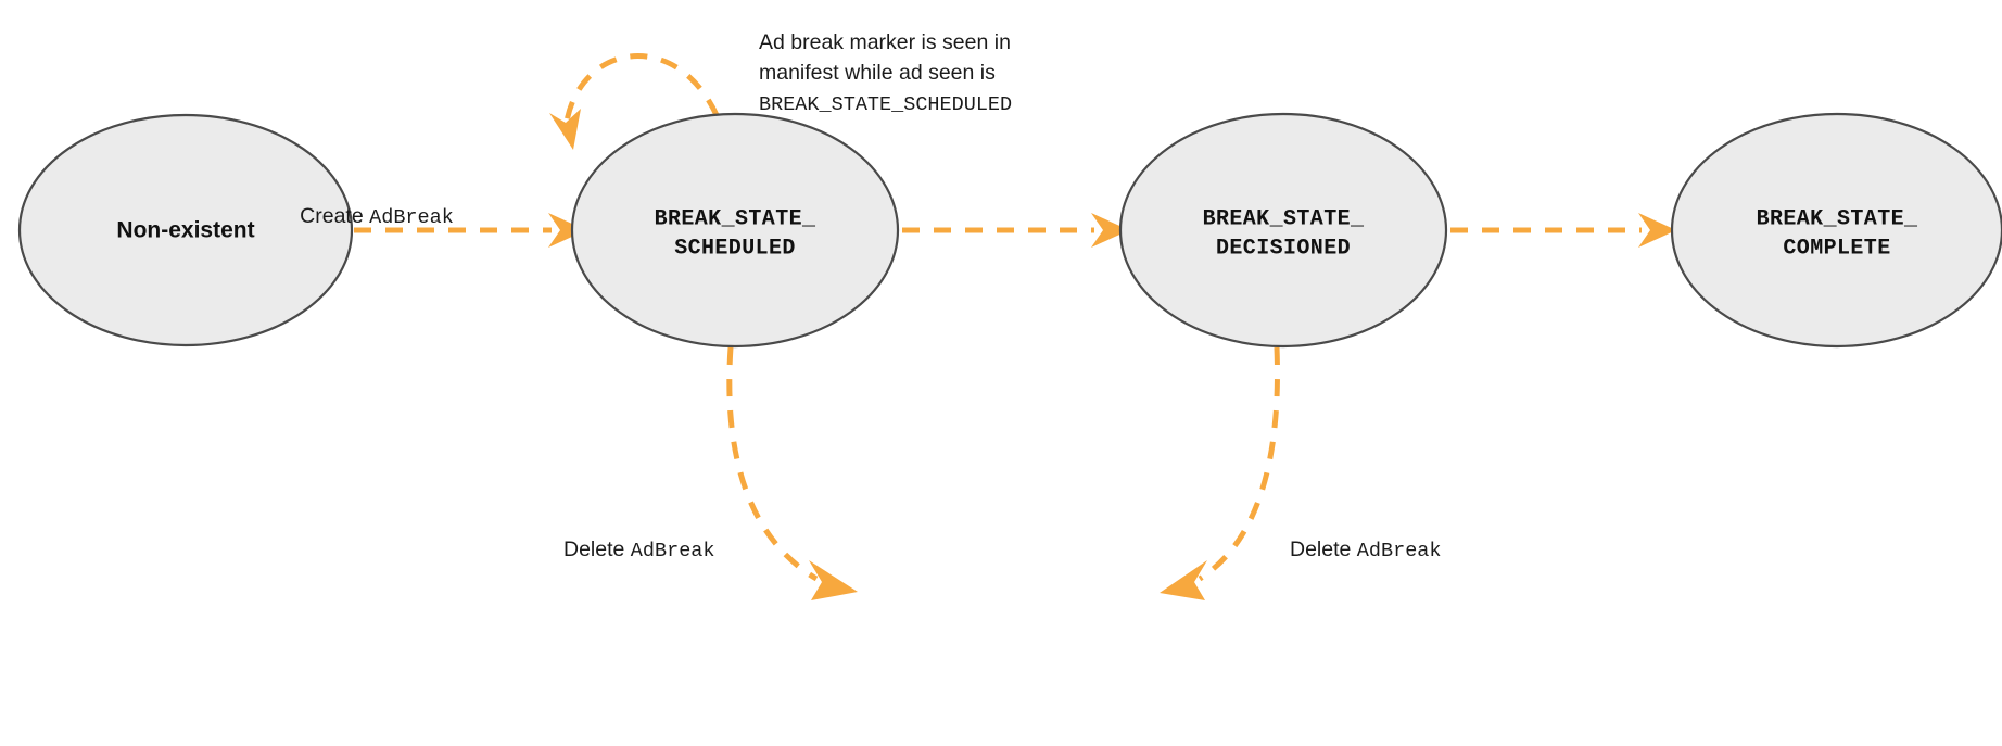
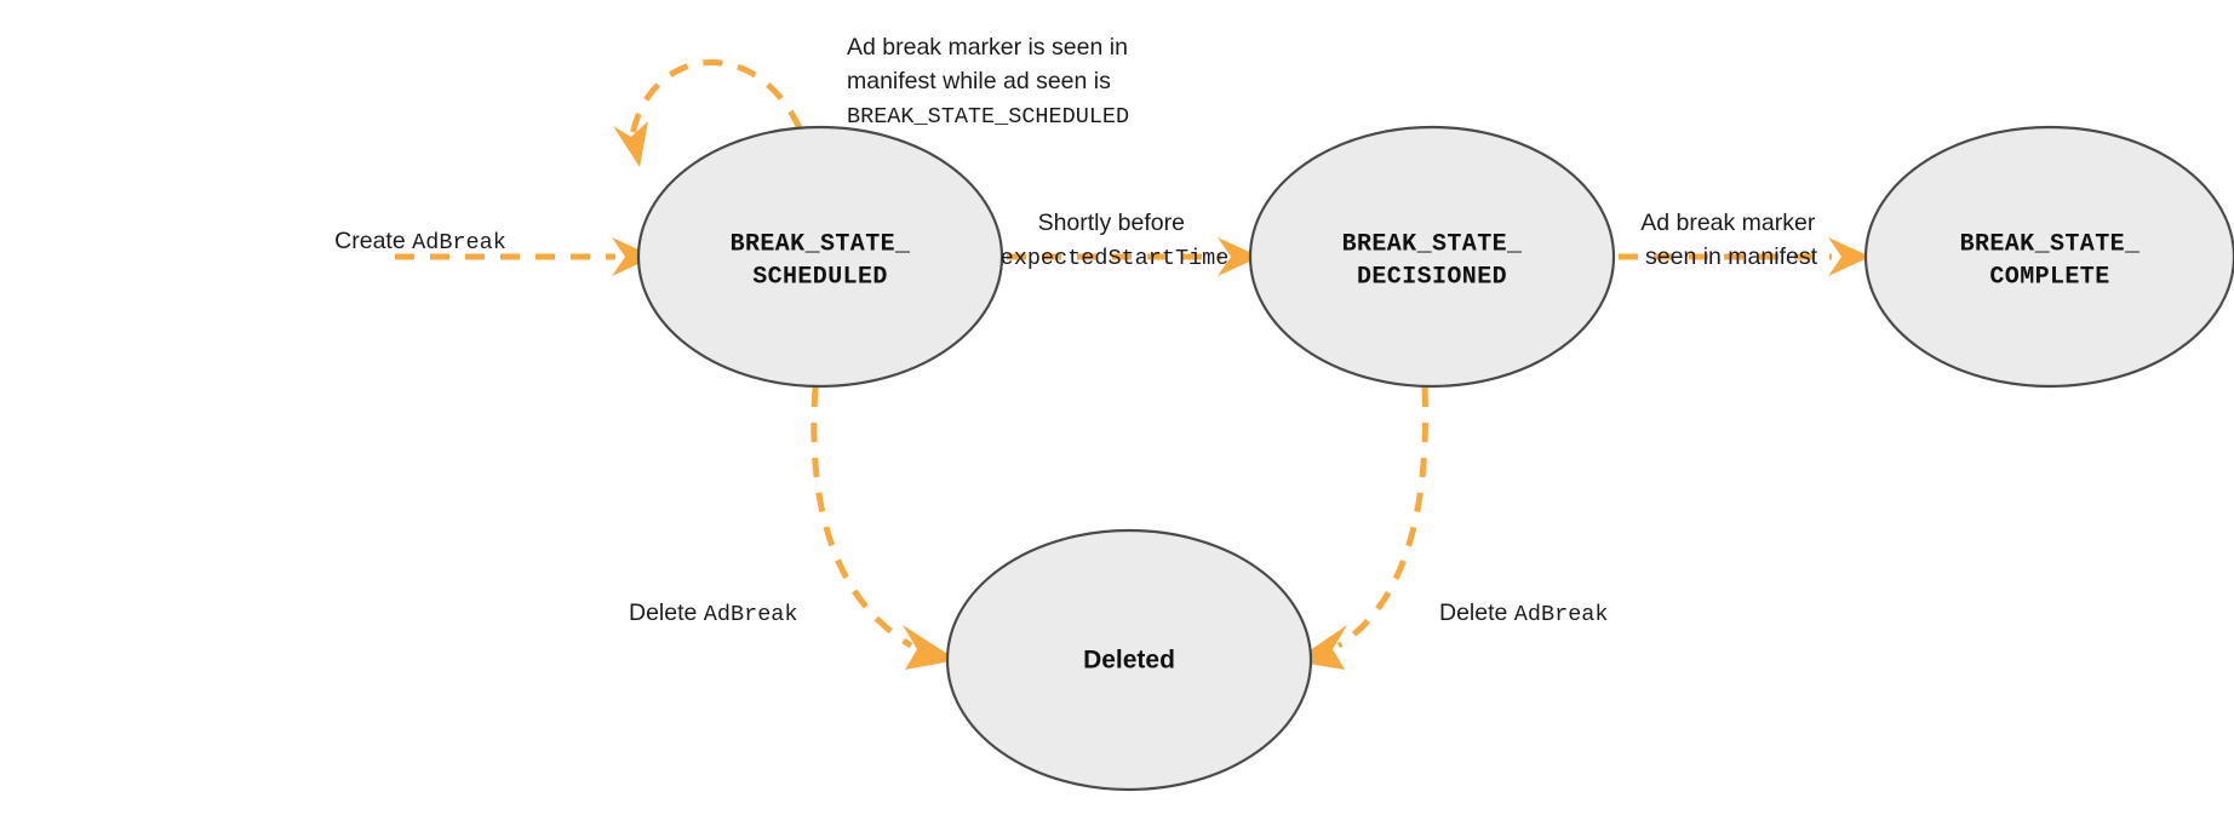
- Non-existent
  BREAK_STATE_
  SCHEDULED
  BREAK_STATE_
  DECISIONED
  BREAK_STATE_
  COMPLETE
+ Deleted
  Create AdBreak
  Ad break marker is seen in manifest while ad seen is BREAK_STATE_SCHEDULED
+ Shortly before expectedStartTime
+ Ad break marker seen in manifest
  Delete AdBreak
  Delete AdBreak
